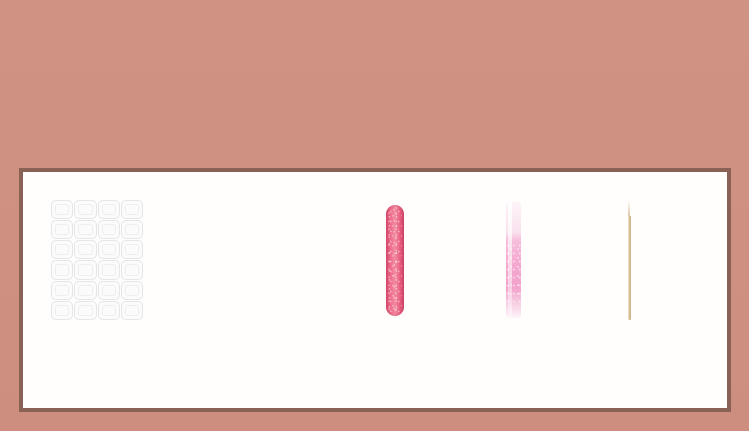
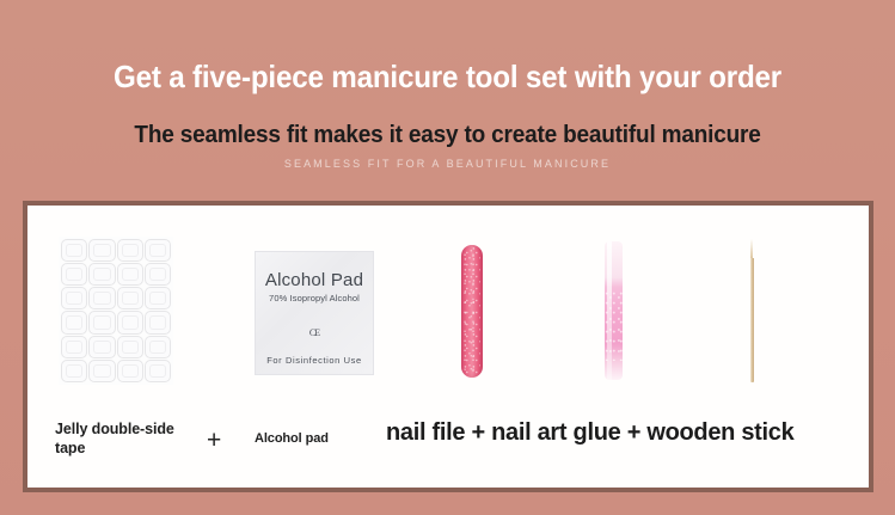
+ Get a five-piece manicure tool set with your order
+ The seamless fit makes it easy to create beautiful manicure
+ SEAMLESS FIT FOR A BEAUTIFUL MANICURE
+ Alcohol Pad
+ 70% Isopropyl Alcohol
+ CE
+ For Disinfection Use
+ Jelly double-side tape
+ +
+ Alcohol pad
+ nail file + nail art glue + wooden stick
